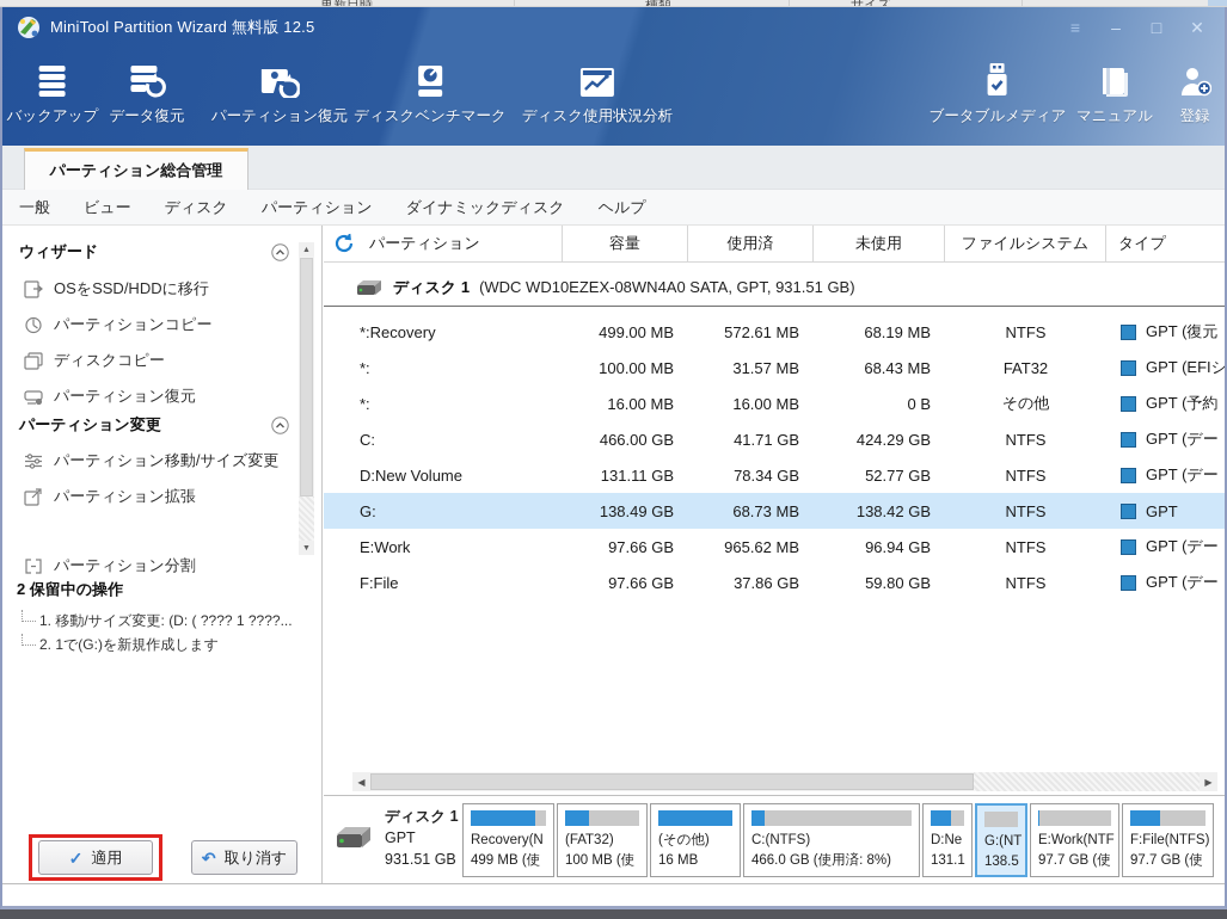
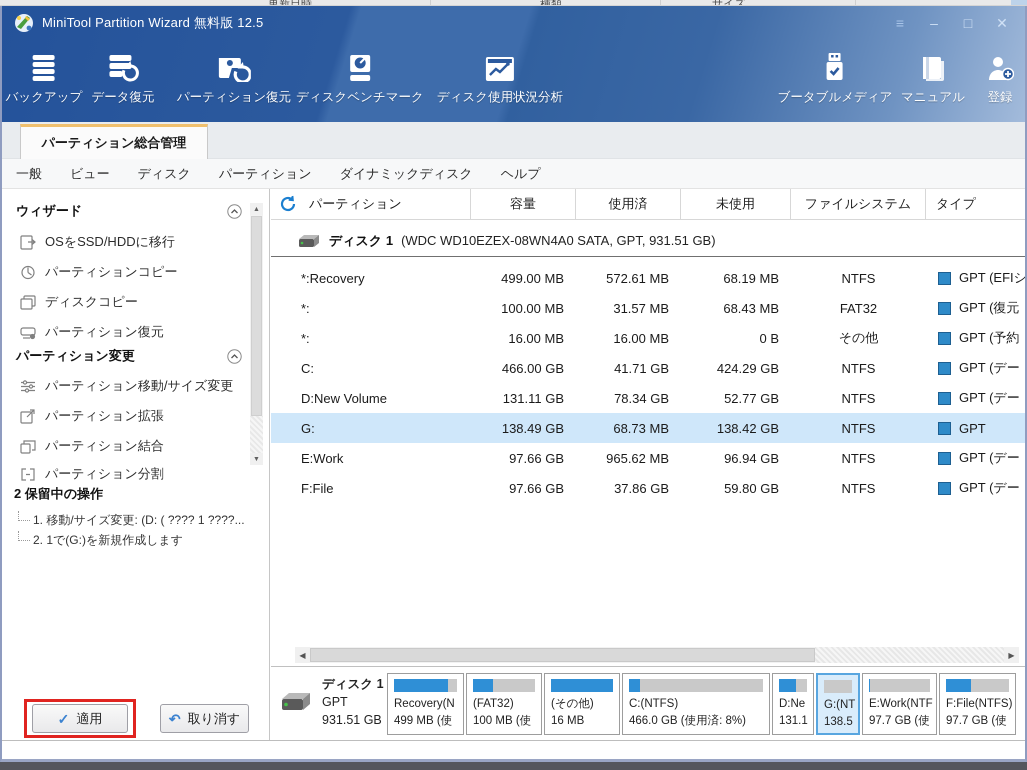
  更新日時
  種類
  サイズ
  MiniTool Partition Wizard 無料版 12.5
  ≡
  –
  □
  ✕
  バックアップ
  データ復元
  パーティション復元
  ディスクベンチマーク
  ディスク使用状況分析
  ブータブルメディア
  マニュアル
  登録
  パーティション総合管理
  一般
  ビュー
  ディスク
  パーティション
  ダイナミックディスク
  ヘルプ
  ウィザード
  OSをSSD/HDDに移行
  パーティションコピー
  ディスクコピー
  パーティション復元
  パーティション変更
  パーティション移動/サイズ変更
  パーティション拡張
+ パーティション結合
  パーティション分割
  2 保留中の操作
  1. 移動/サイズ変更: (D: ( ???? 1 ????...
  2. 1で(G:)を新規作成します
  ✓
  適用
  ↶
  取り消す
  パーティション
  容量
  使用済
  未使用
  ファイルシステム
  タイプ
  ディスク 1
  (WDC WD10EZEX-08WN4A0 SATA, GPT, 931.51 GB)
  *:Recovery
  499.00 MB
  572.61 MB
  68.19 MB
  NTFS
- GPT (復元
+ GPT (EFIシ
  *:
  100.00 MB
  31.57 MB
  68.43 MB
  FAT32
- GPT (EFIシ
+ GPT (復元
  *:
  16.00 MB
  16.00 MB
  0 B
  その他
  GPT (予約
  C:
  466.00 GB
  41.71 GB
  424.29 GB
  NTFS
  GPT (デー
  D:New Volume
  131.11 GB
  78.34 GB
  52.77 GB
  NTFS
  GPT (デー
  G:
  138.49 GB
  68.73 MB
  138.42 GB
  NTFS
  GPT
  E:Work
  97.66 GB
  965.62 MB
  96.94 GB
  NTFS
  GPT (デー
  F:File
  97.66 GB
  37.86 GB
  59.80 GB
  NTFS
  GPT (デー
  ◀
  ▶
  ディスク 1
  GPT
  931.51 GB
  Recovery(N
  499 MB (使
  (FAT32)
  100 MB (使
  (その他)
  16 MB
  C:(NTFS)
  466.0 GB (使用済: 8%)
  D:Ne
  131.1
  G:(NT
  138.5
  E:Work(NTF
  97.7 GB (使
  F:File(NTFS)
  97.7 GB (使
